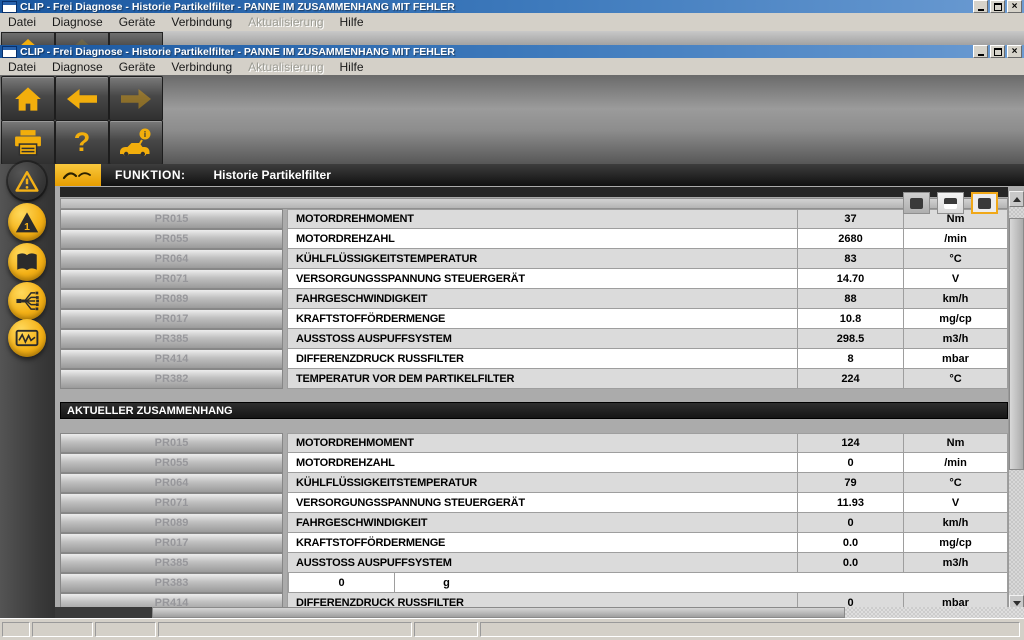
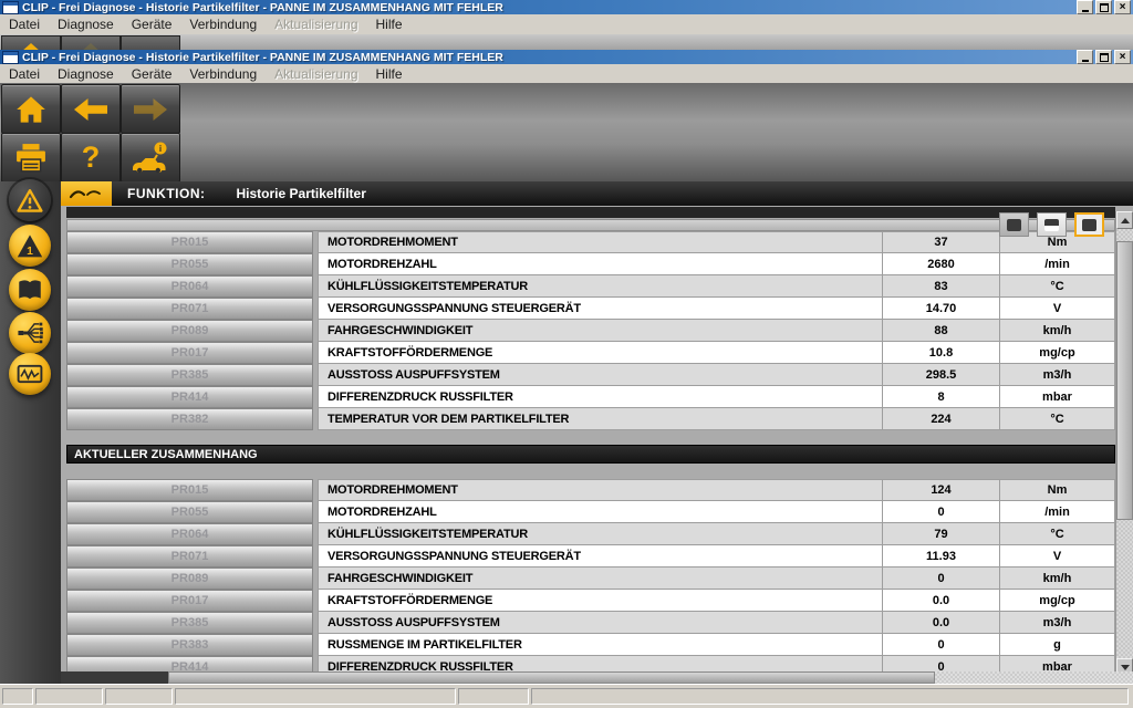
  CLIP - Frei Diagnose - Historie Partikelfilter - PANNE IM ZUSAMMENHANG MIT FEHLER
  ×
  Datei
  Diagnose
  Geräte
  Verbindung
  Aktualisierung
  Hilfe
  CLIP - Frei Diagnose - Historie Partikelfilter - PANNE IM ZUSAMMENHANG MIT FEHLER
  ×
  Datei
  Diagnose
  Geräte
  Verbindung
  Aktualisierung
  Hilfe
  ?
  i
  FUNKTION:
  Historie Partikelfilter
  1
  PR015
  MOTORDREHMOMENT
  37
  Nm
  PR055
  MOTORDREHZAHL
  2680
  /min
  PR064
  KÜHLFLÜSSIGKEITSTEMPERATUR
  83
  °C
  PR071
  VERSORGUNGSSPANNUNG STEUERGERÄT
  14.70
  V
  PR089
  FAHRGESCHWINDIGKEIT
  88
  km/h
  PR017
  KRAFTSTOFFÖRDERMENGE
  10.8
  mg/cp
  PR385
  AUSSTOSS AUSPUFFSYSTEM
  298.5
  m3/h
  PR414
  DIFFERENZDRUCK RUSSFILTER
  8
  mbar
  PR382
  TEMPERATUR VOR DEM PARTIKELFILTER
  224
  °C
  AKTUELLER ZUSAMMENHANG
  PR015
  MOTORDREHMOMENT
  124
  Nm
  PR055
  MOTORDREHZAHL
  0
  /min
  PR064
  KÜHLFLÜSSIGKEITSTEMPERATUR
  79
  °C
  PR071
  VERSORGUNGSSPANNUNG STEUERGERÄT
  11.93
  V
  PR089
  FAHRGESCHWINDIGKEIT
  0
  km/h
  PR017
  KRAFTSTOFFÖRDERMENGE
  0.0
  mg/cp
  PR385
  AUSSTOSS AUSPUFFSYSTEM
  0.0
  m3/h
  PR383
+ RUSSMENGE IM PARTIKELFILTER
  0
  g
  PR414
  DIFFERENZDRUCK RUSSFILTER
  0
  mbar
